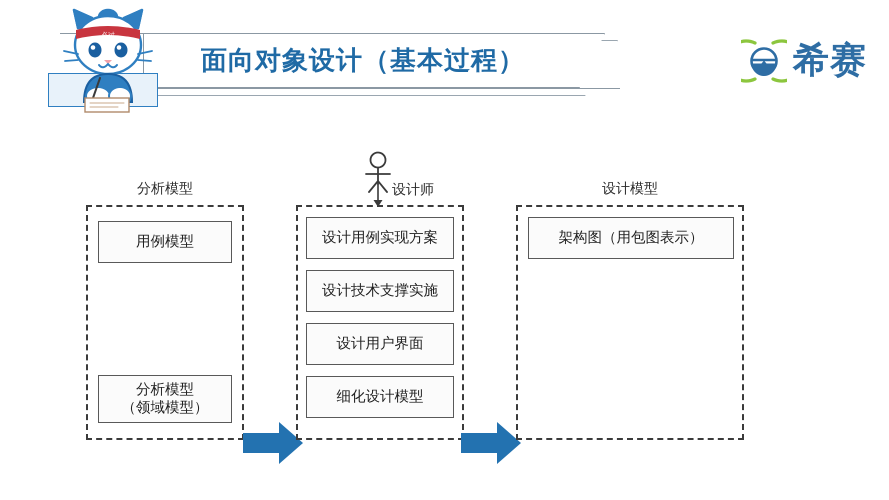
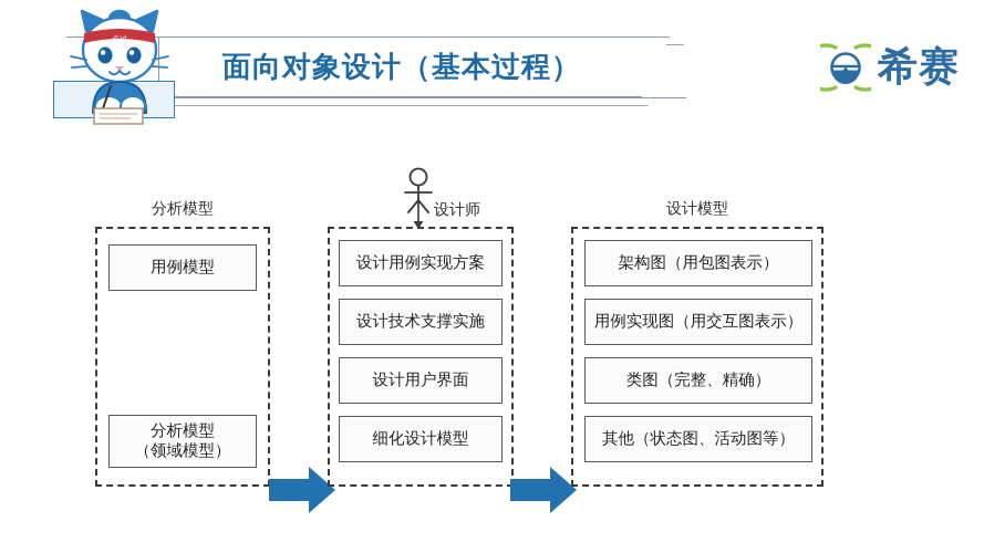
  面向对象设计（基本过程）
  必过
  希赛
  分析模型
  用例模型
  分析模型
  （领域模型）
  设计师
  设计用例实现方案
  设计技术支撑实施
  设计用户界面
  细化设计模型
  设计模型
  架构图（用包图表示）
+ 用例实现图（用交互图表示）
+ 类图（完整、精确）
+ 其他（状态图、活动图等）
